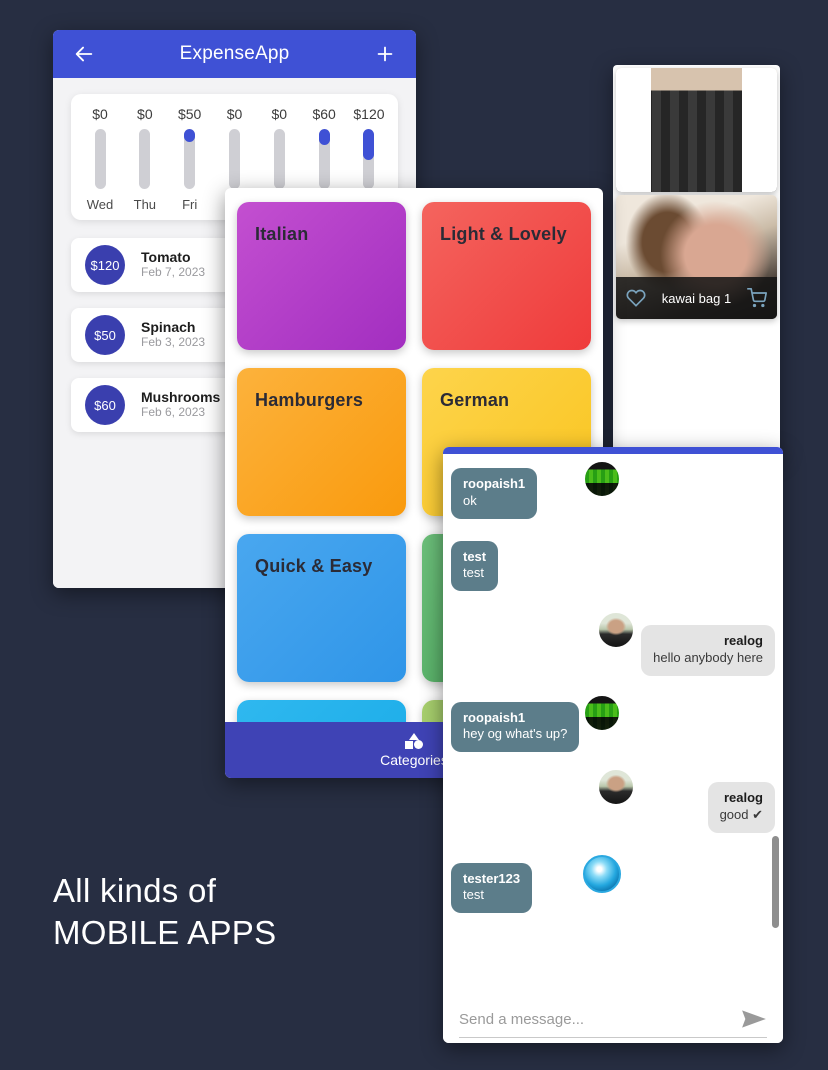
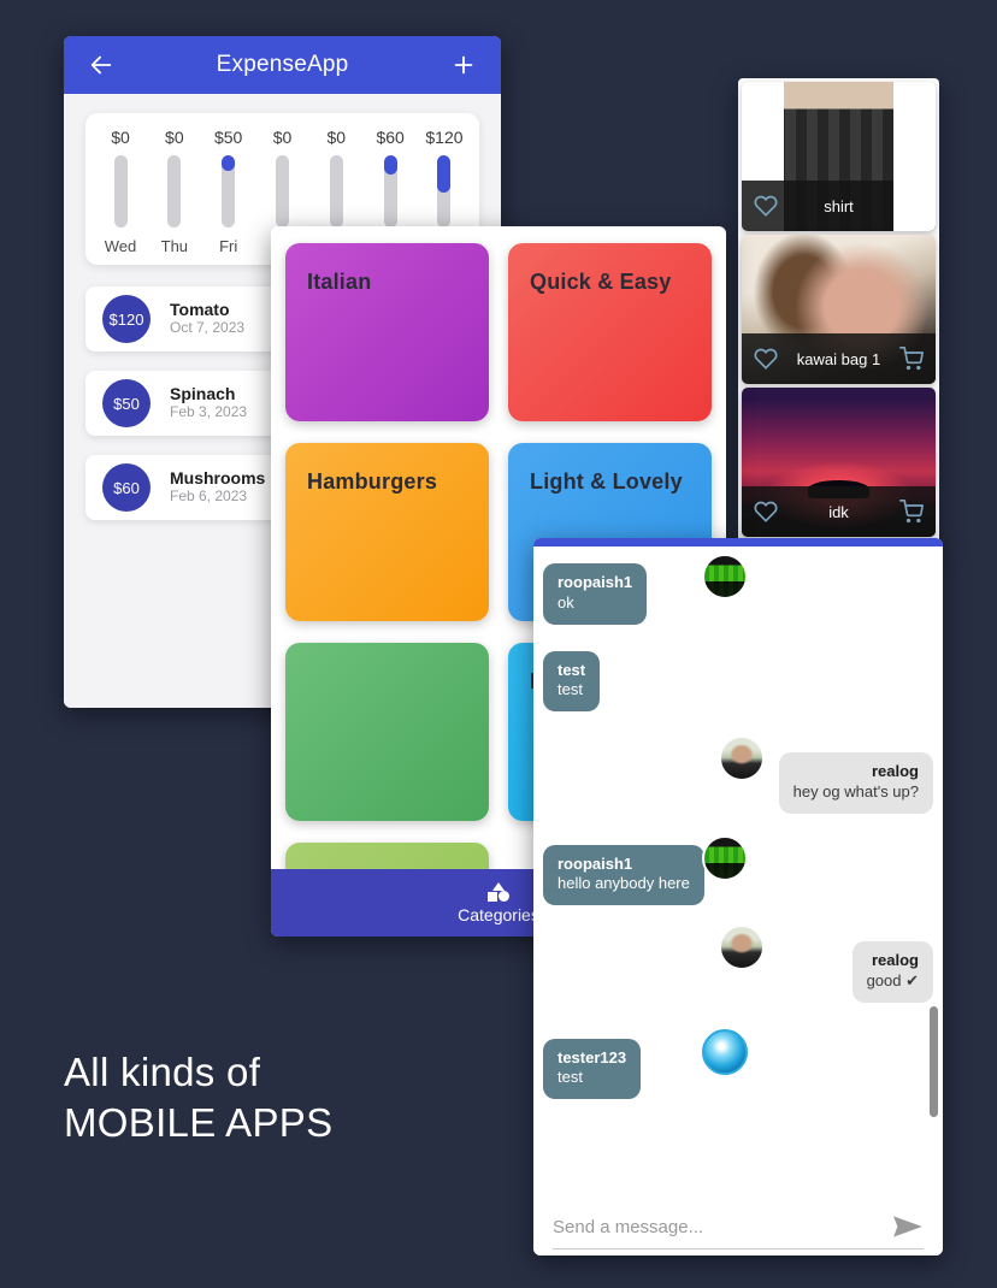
  ExpenseApp
  $0
  Wed
  $0
  Thu
  $50
  Fri
  $0
  $0
  $60
  $120
  $120
  Tomato
- Feb 7, 2023
+ Oct 7, 2023
  $50
  Spinach
  Feb 3, 2023
  $60
  Mushrooms
  Feb 6, 2023
+ shirt
  kawai bag 1
+ idk
  Italian
- Light & Lovely
+ Quick & Easy
  Hamburgers
- German
- Quick & Easy
+ Light & Lovely
  Categorie
  roopaish1
  ok
  test
  test
  realog
- hello anybody here
+ hey og what's up?
  roopaish1
- hey og what's up?
+ hello anybody here
  realog
  good ✔
  tester123
  test
  Send a message...
  All kinds of
  MOBILE APPS
